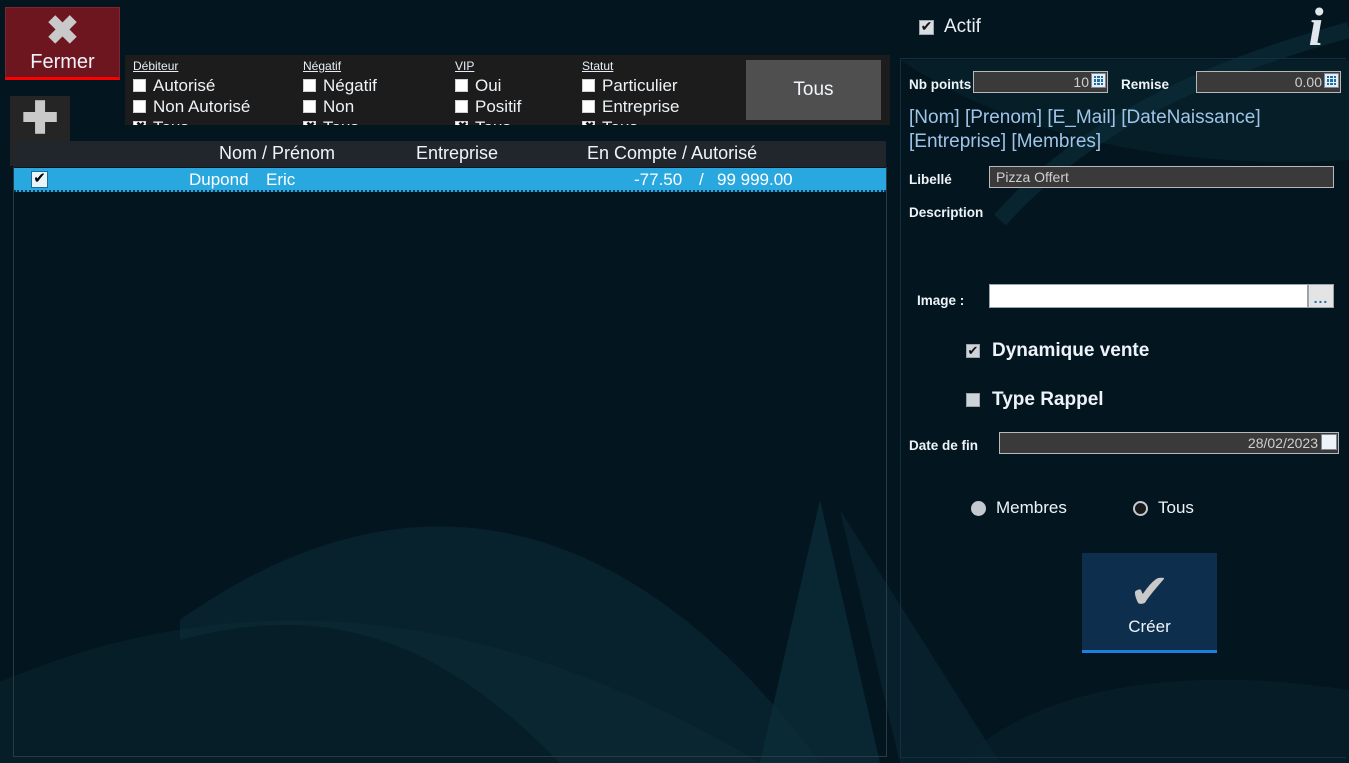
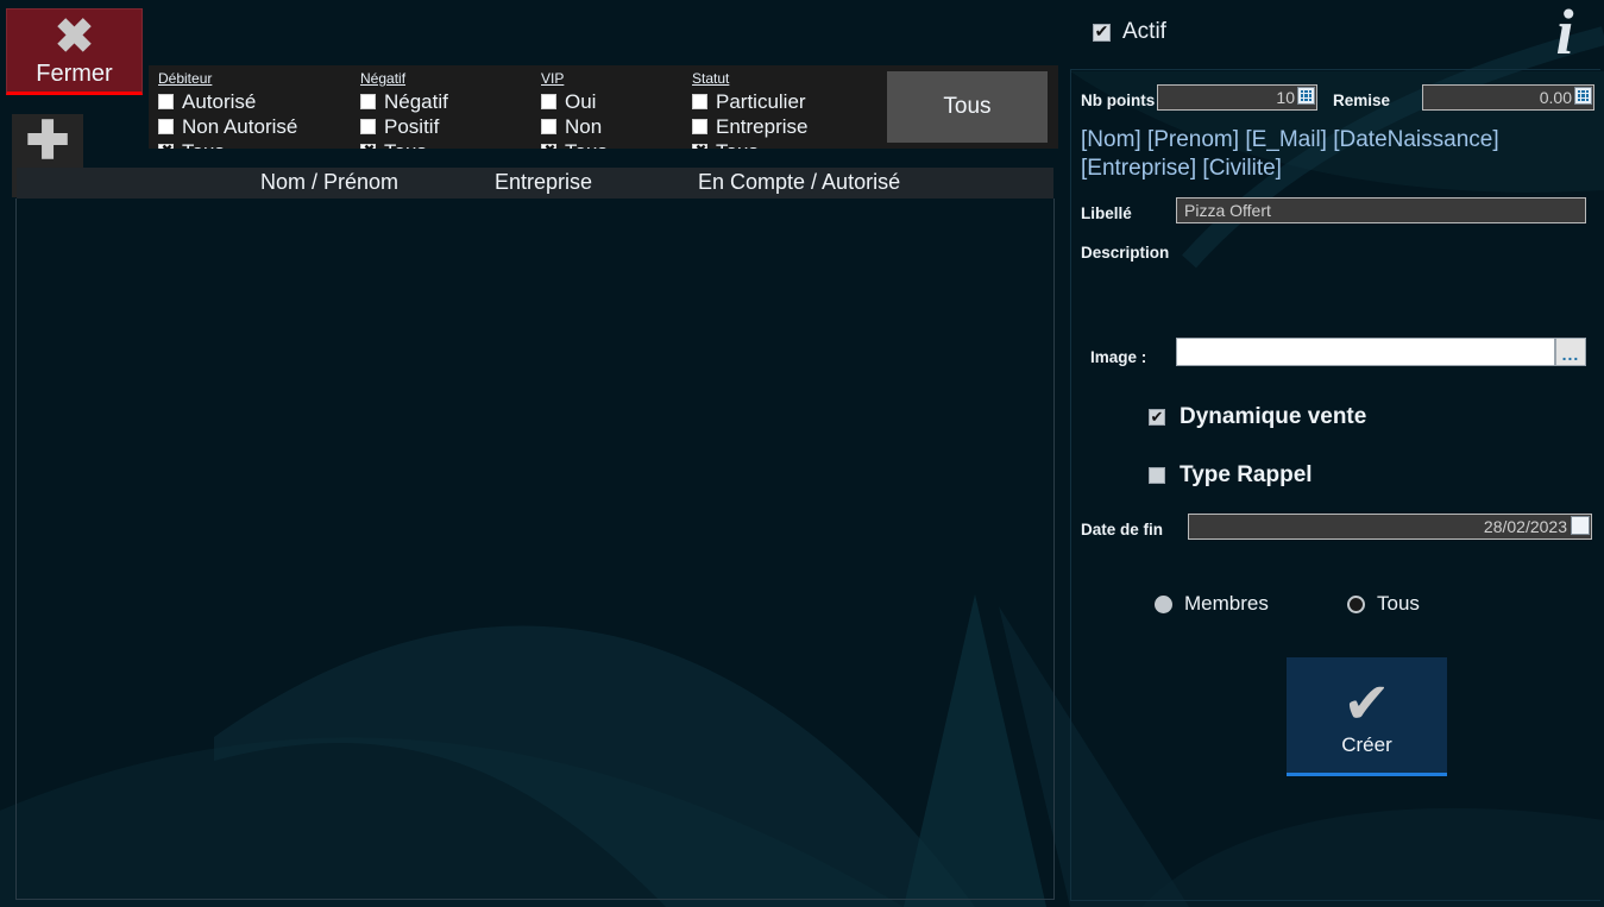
  ✖
  Fermer
  ✚
  Débiteur
  Autorisé
  Non Autorisé
  Négatif
  Négatif
- Non
+ Positif
  VIP
  Oui
- Positif
+ Non
  Statut
  Particulier
  Entreprise
  Tous
  Nom / Prénom
  Entreprise
  En Compte / Autorisé
- Dupond
- Eric
- -77.50
- /
- 99 999.00
  Actif
  i
  Nb points
  10
  Remise
  0.00
- [Nom] [Prenom] [E_Mail] [DateNaissance] [Entreprise] [Membres]
+ [Nom] [Prenom] [E_Mail] [DateNaissance] [Entreprise] [Civilite]
  Libellé
  Pizza Offert
  Description
  Image :
  ...
  Dynamique vente
  Type Rappel
  Date de fin
  28/02/2023
  Membres
  Tous
  ✔
  Créer
